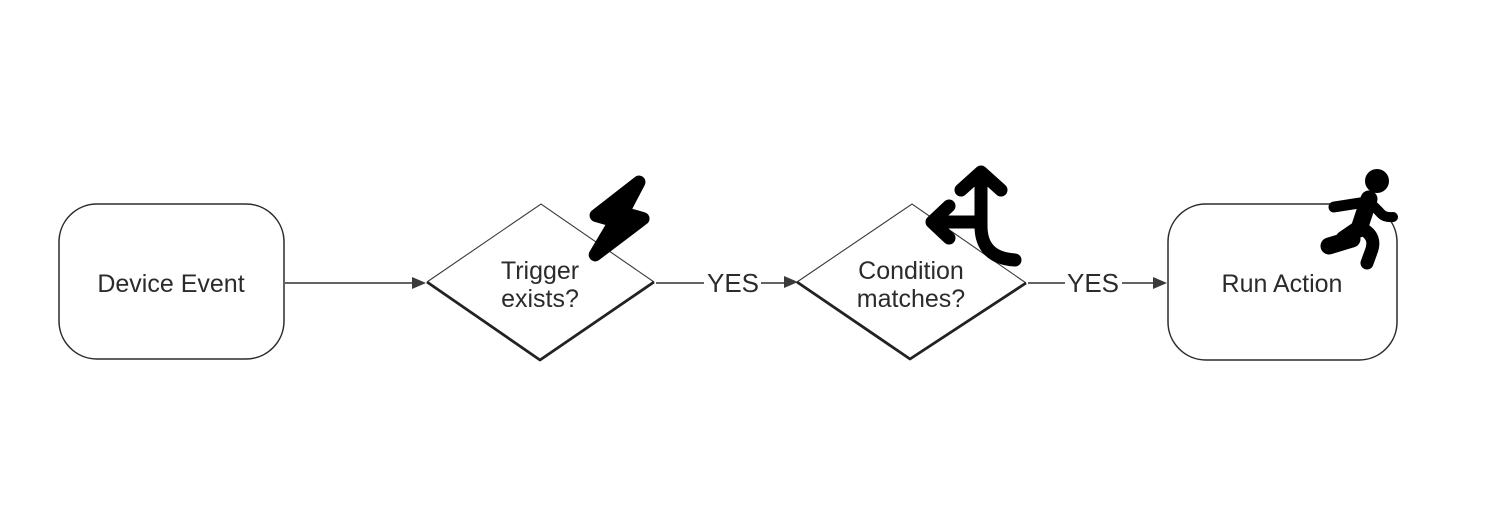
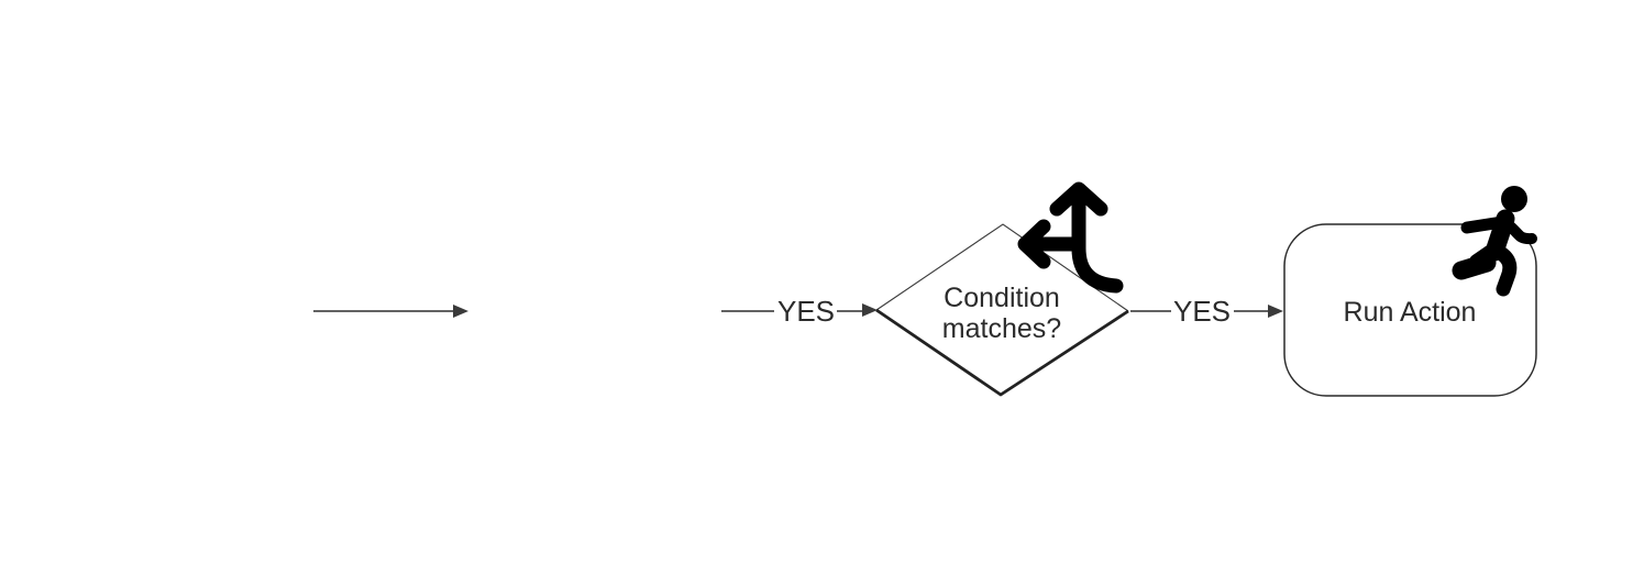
- Device Event
- Trigger
- exists?
  YES
  Condition
  matches?
  YES
  Run Action
